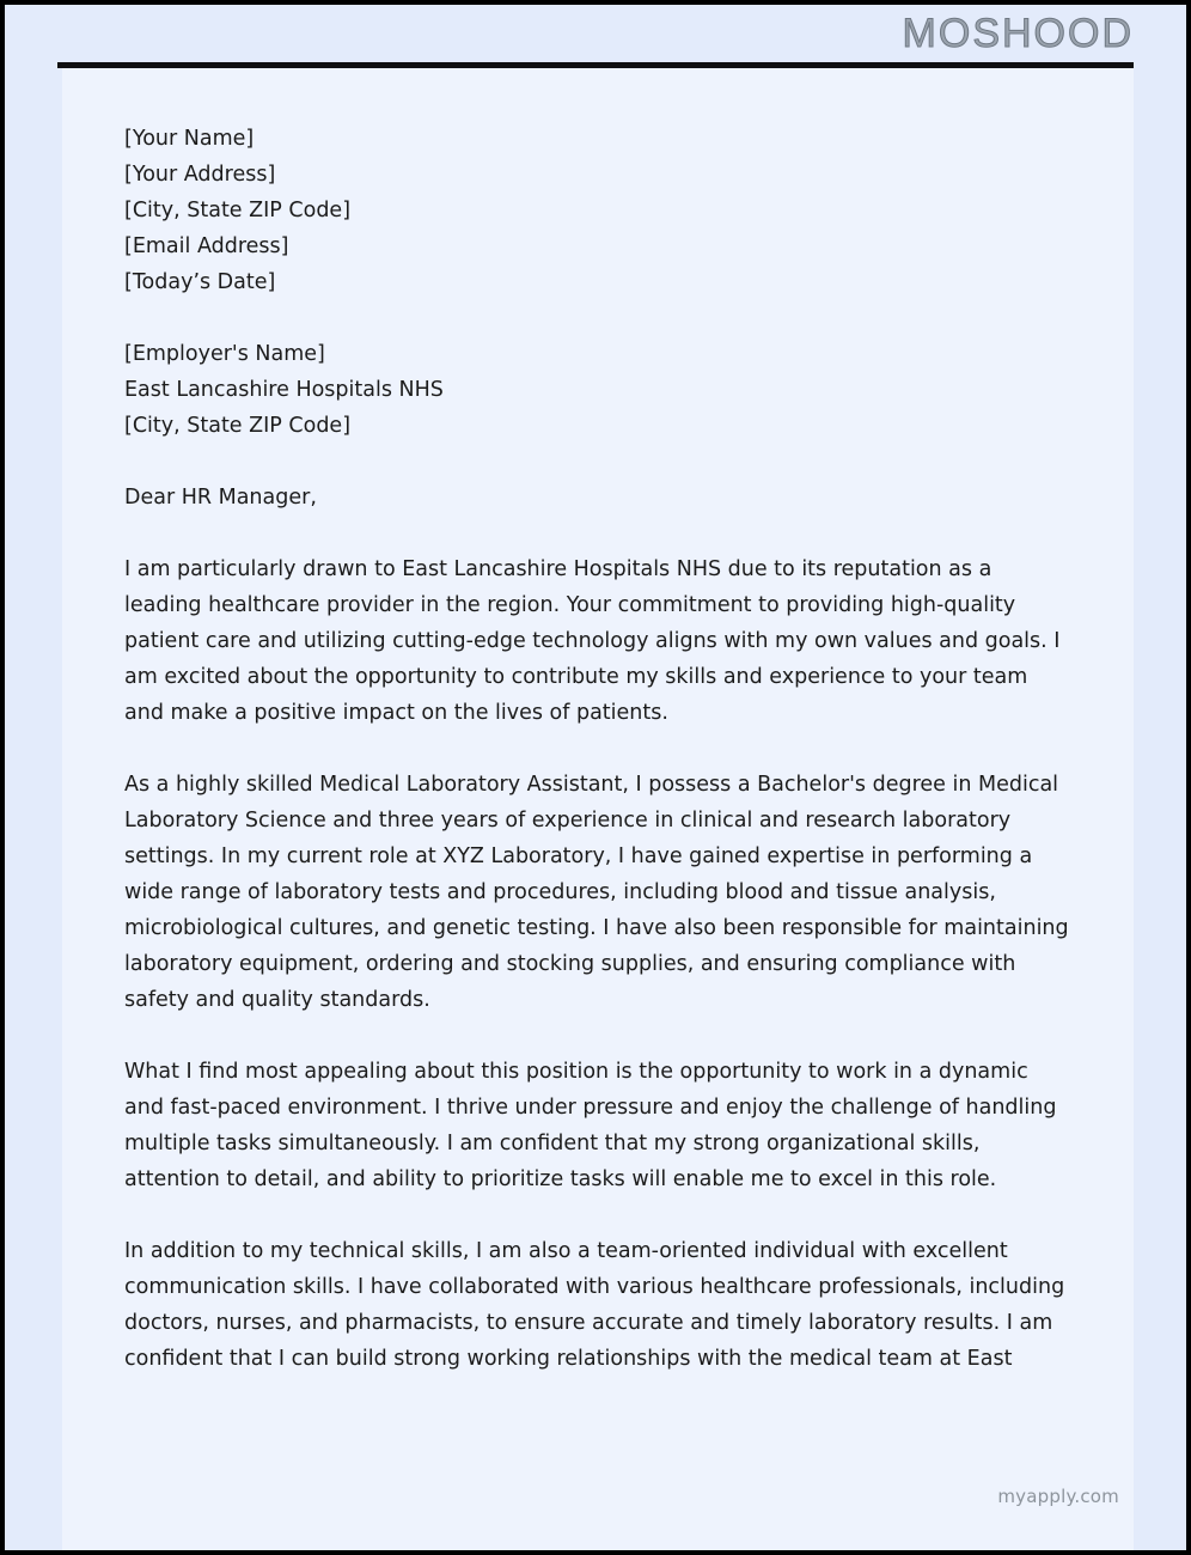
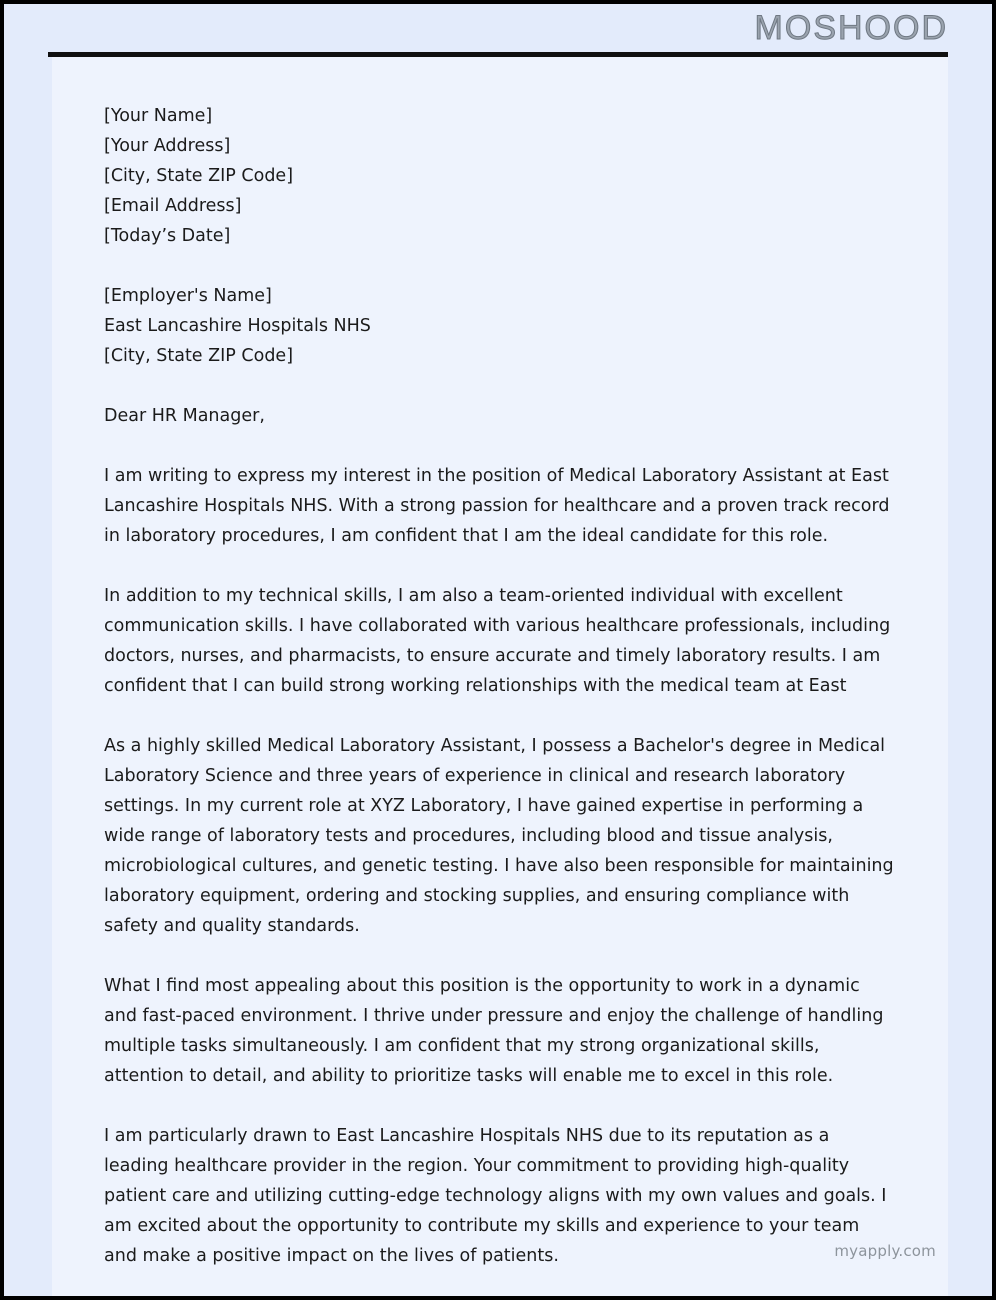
  MOSHOOD
  [Your Name]
  [Your Address]
  [City, State ZIP Code]
  [Email Address]
  [Today’s Date]
  [Employer's Name]
  East Lancashire Hospitals NHS
  [City, State ZIP Code]
  Dear HR Manager,
+ I am writing to express my interest in the position of Medical Laboratory Assistant at East Lancashire Hospitals NHS. With a strong passion for healthcare and a proven track record in laboratory procedures, I am confident that I am the ideal candidate for this role.
- I am particularly drawn to East Lancashire Hospitals NHS due to its reputation as a leading healthcare provider in the region. Your commitment to providing high-quality patient care and utilizing cutting-edge technology aligns with my own values and goals. I am excited about the opportunity to contribute my skills and experience to your team and make a positive impact on the lives of patients.
+ In addition to my technical skills, I am also a team-oriented individual with excellent communication skills. I have collaborated with various healthcare professionals, including doctors, nurses, and pharmacists, to ensure accurate and timely laboratory results. I am confident that I can build strong working relationships with the medical team at East
  As a highly skilled Medical Laboratory Assistant, I possess a Bachelor's degree in Medical Laboratory Science and three years of experience in clinical and research laboratory settings. In my current role at XYZ Laboratory, I have gained expertise in performing a wide range of laboratory tests and procedures, including blood and tissue analysis, microbiological cultures, and genetic testing. I have also been responsible for maintaining laboratory equipment, ordering and stocking supplies, and ensuring compliance with safety and quality standards.
  What I find most appealing about this position is the opportunity to work in a dynamic and fast-paced environment. I thrive under pressure and enjoy the challenge of handling multiple tasks simultaneously. I am confident that my strong organizational skills, attention to detail, and ability to prioritize tasks will enable me to excel in this role.
- In addition to my technical skills, I am also a team-oriented individual with excellent communication skills. I have collaborated with various healthcare professionals, including doctors, nurses, and pharmacists, to ensure accurate and timely laboratory results. I am confident that I can build strong working relationships with the medical team at East
+ I am particularly drawn to East Lancashire Hospitals NHS due to its reputation as a leading healthcare provider in the region. Your commitment to providing high-quality patient care and utilizing cutting-edge technology aligns with my own values and goals. I am excited about the opportunity to contribute my skills and experience to your team and make a positive impact on the lives of patients.
  myapply.com
